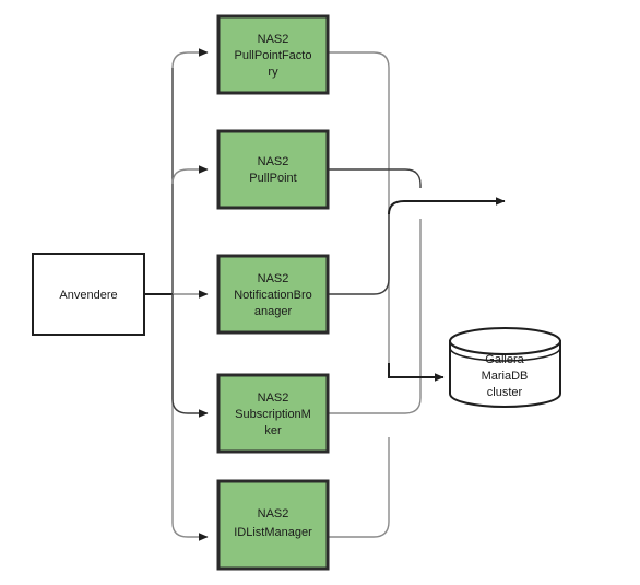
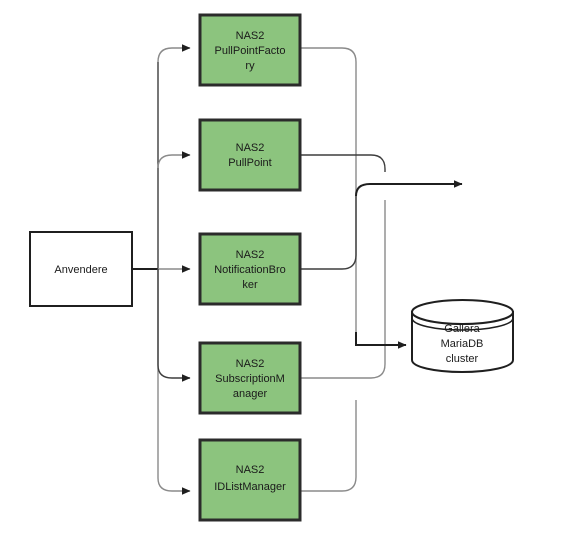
  Anvendere
  NAS2
  PullPointFacto
  ry
  NAS2
  PullPoint
  NAS2
  NotificationBro
- anager
+ ker
  NAS2
  SubscriptionM
- ker
+ anager
  NAS2
  IDListManager
  Gallera
  MariaDB
  cluster
